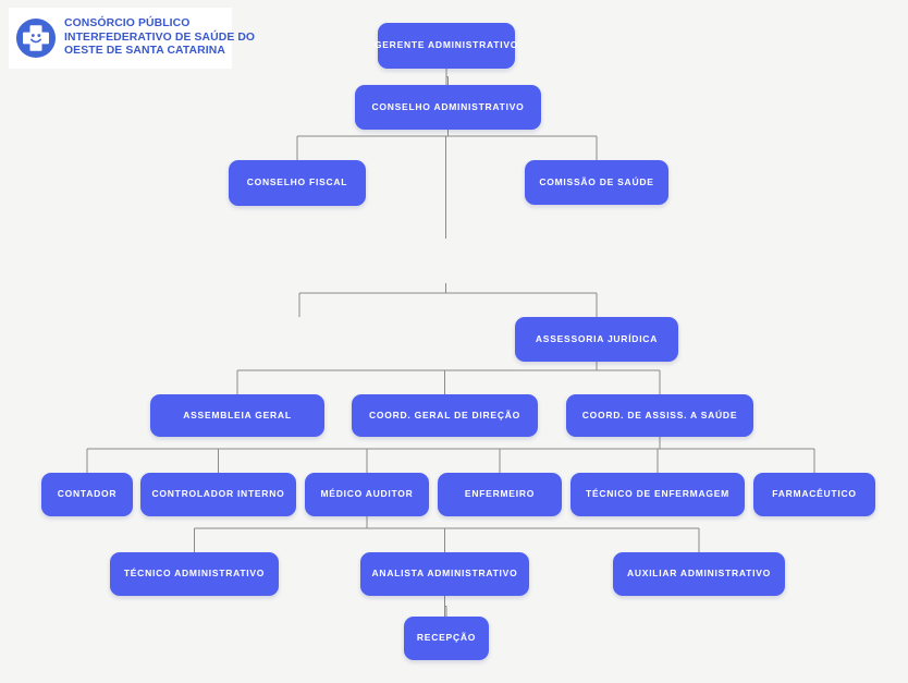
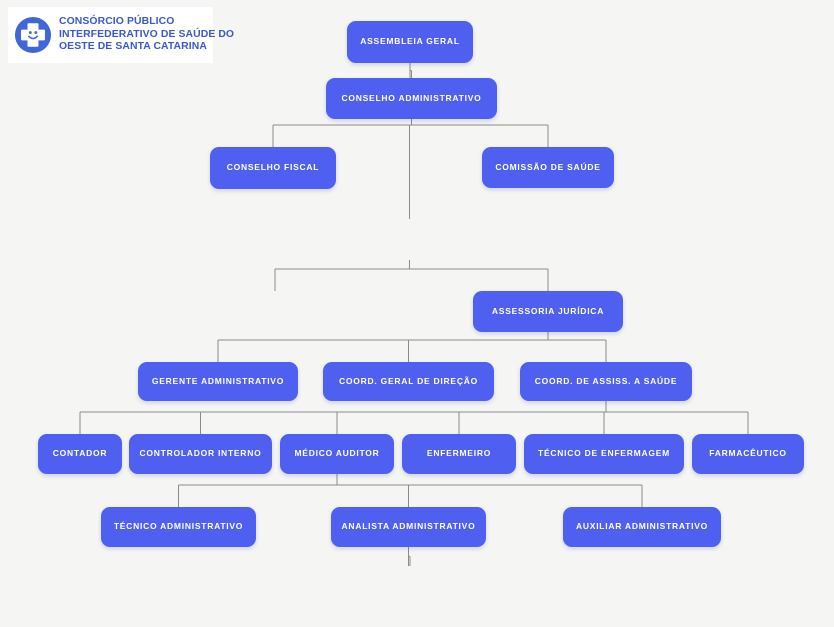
  CONSÓRCIO PÚBLICO
  INTERFEDERATIVO DE SAÚDE DO
  OESTE DE SANTA CATARINA
- GERENTE ADMINISTRATIVO
+ ASSEMBLEIA GERAL
  CONSELHO ADMINISTRATIVO
  CONSELHO FISCAL
  COMISSÃO DE SAÚDE
  ASSESSORIA JURÍDICA
- ASSEMBLEIA GERAL
+ GERENTE ADMINISTRATIVO
  COORD. GERAL DE DIREÇÃO
  COORD. DE ASSISS. A SAÚDE
  CONTADOR
  CONTROLADOR INTERNO
  MÉDICO AUDITOR
  ENFERMEIRO
  TÉCNICO DE ENFERMAGEM
  FARMACÊUTICO
  TÉCNICO ADMINISTRATIVO
  ANALISTA ADMINISTRATIVO
  AUXILIAR ADMINISTRATIVO
- RECEPÇÃO
